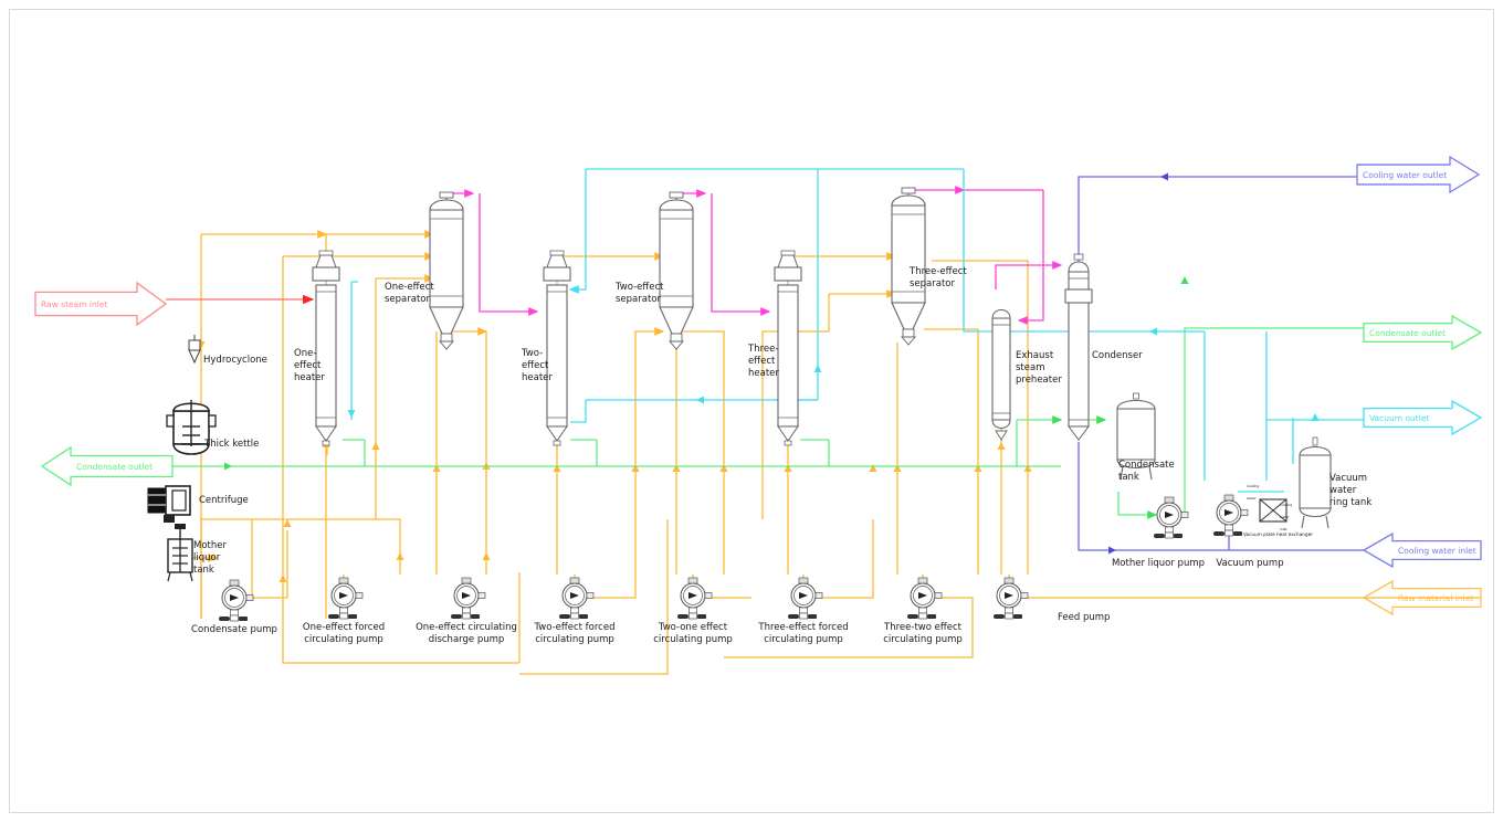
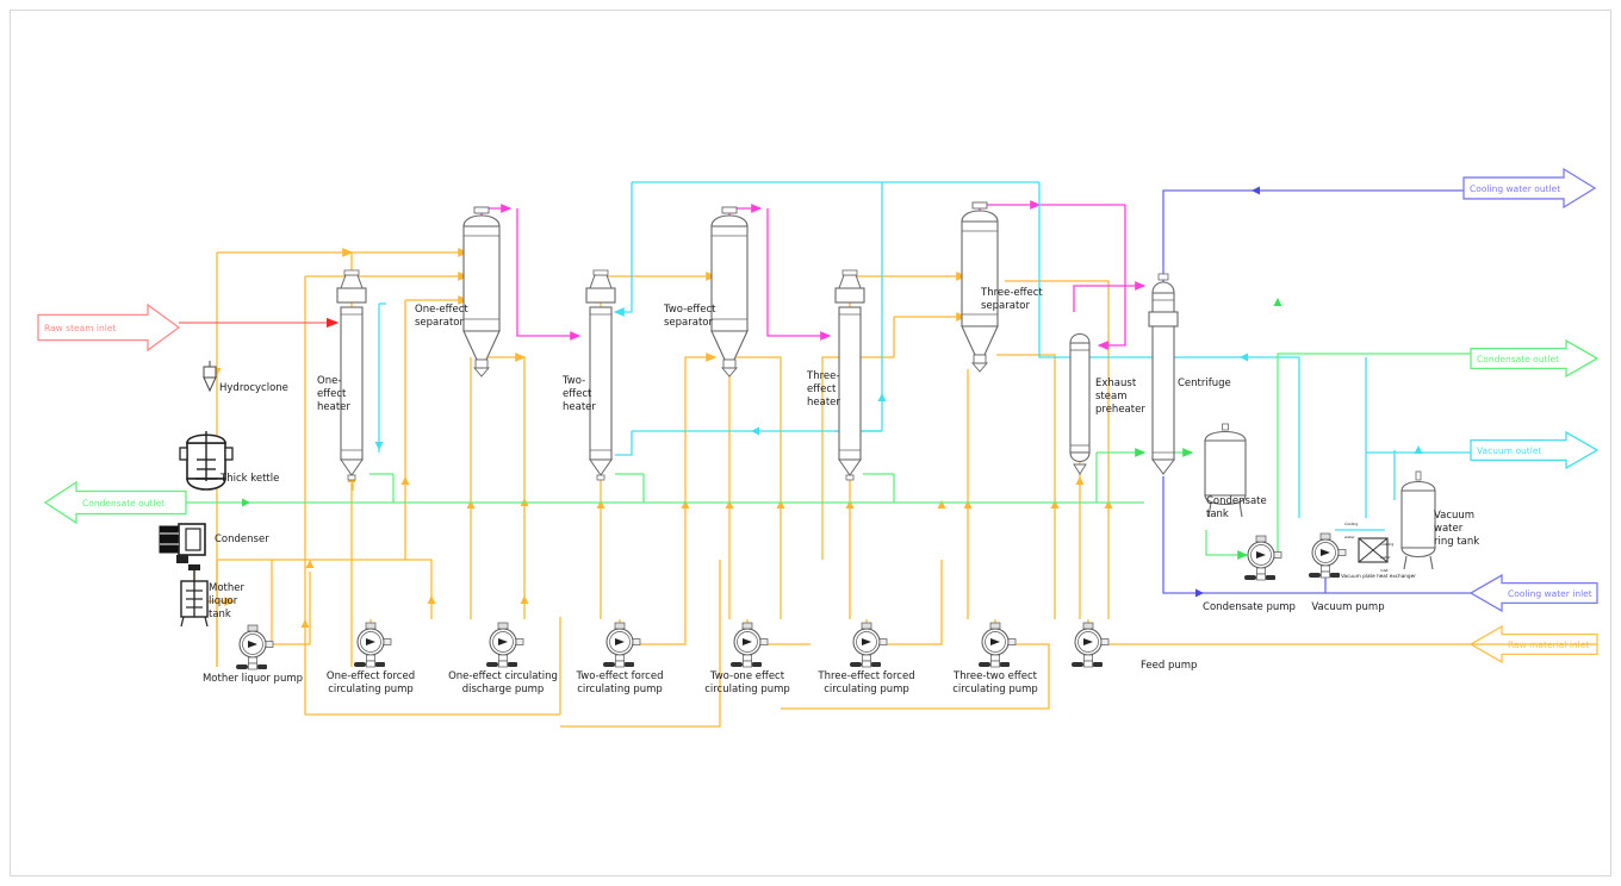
- Condensate pump
+ Mother liquor pump
  One-effect forced circulating pump
  One-effect circulating discharge pump
  Two-effect forced circulating pump
  Two-one effect circulating pump
  Three-effect forced circulating pump
  Three-two effect circulating pump
  Feed pump
- Mother liquor pump
+ Condensate pump
  Vacuum pump
  Hydrocyclone
  Thick kettle
- Centrifuge
+ Condenser
  Mother liquor tank
  One- effect heater
  One-effect separator
  Two- effect heater
  Two-effect separator
  Three- effect heater
  Three-effect separator
  Exhaust steam preheater
- Condenser
+ Centrifuge
  Condensate tank
  Vacuum water ring tank
  Raw steam inlet
  Condensate outlet
  Cooling water outlet
  Condensate outlet
  Vacuum outlet
  Cooling water inlet
  Raw material inlet
